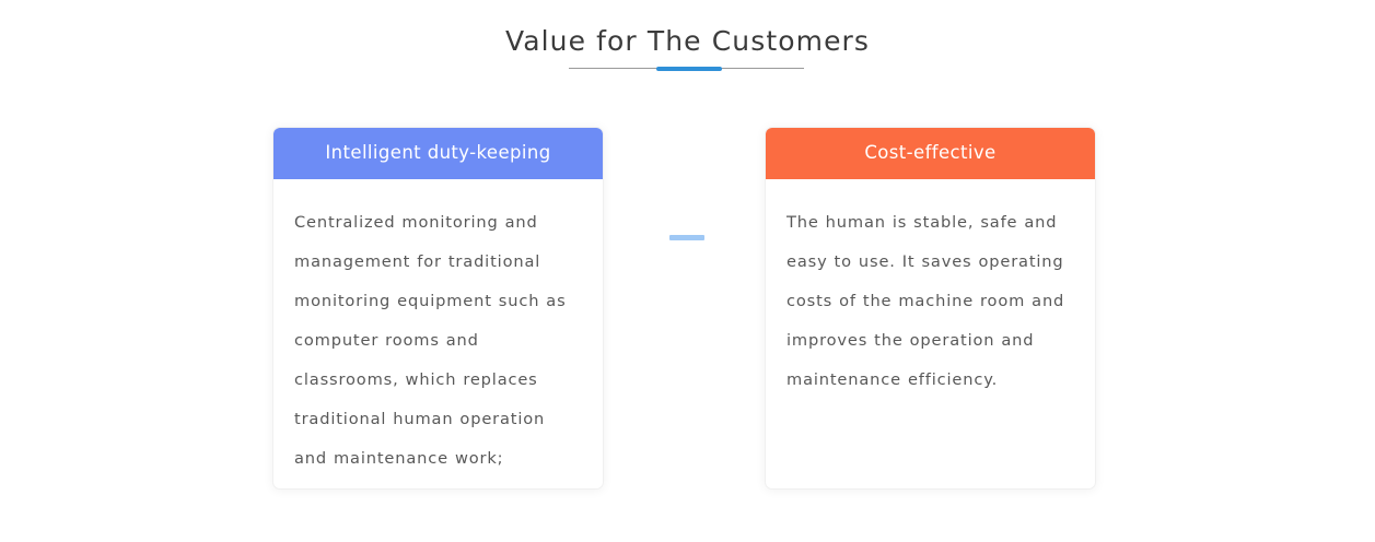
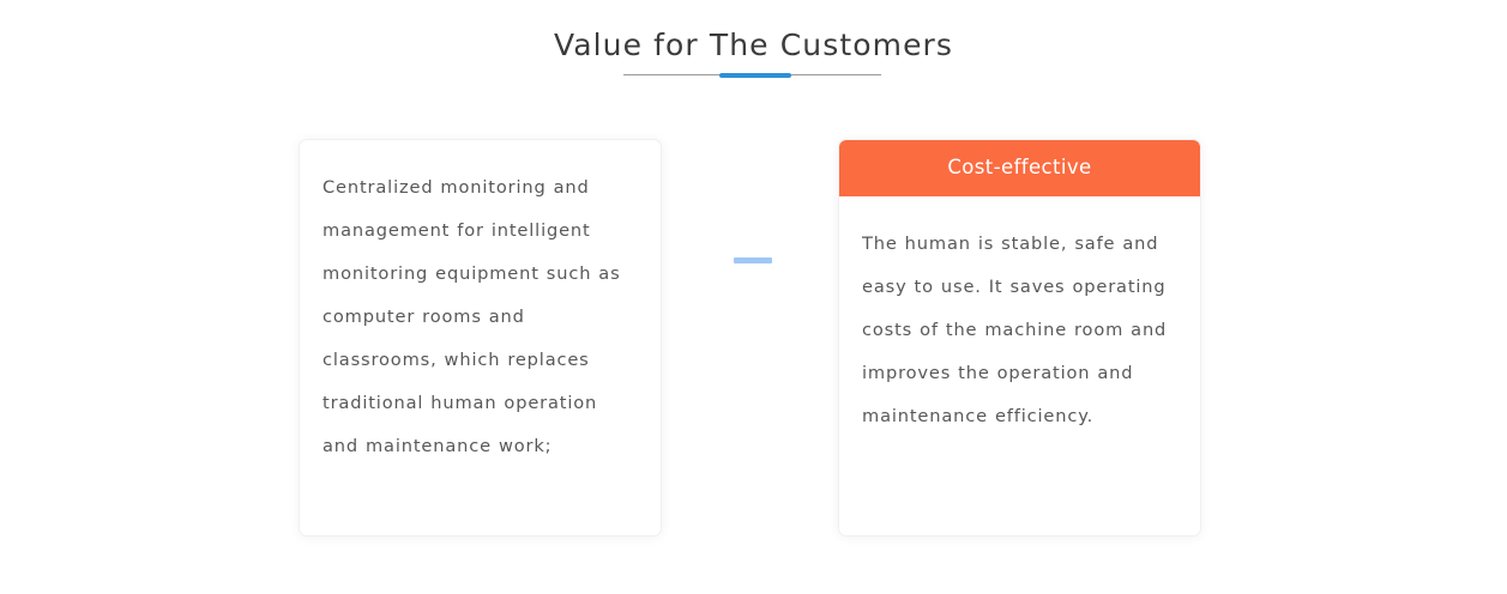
  Value for The Customers
- Intelligent duty-keeping
- Centralized monitoring and management for traditional monitoring equipment such as computer rooms and classrooms, which replaces traditional human operation and maintenance work;
+ Centralized monitoring and management for intelligent monitoring equipment such as computer rooms and classrooms, which replaces traditional human operation and maintenance work;
  Cost-effective
  The human is stable, safe and easy to use. It saves operating costs of the machine room and improves the operation and maintenance efficiency.
